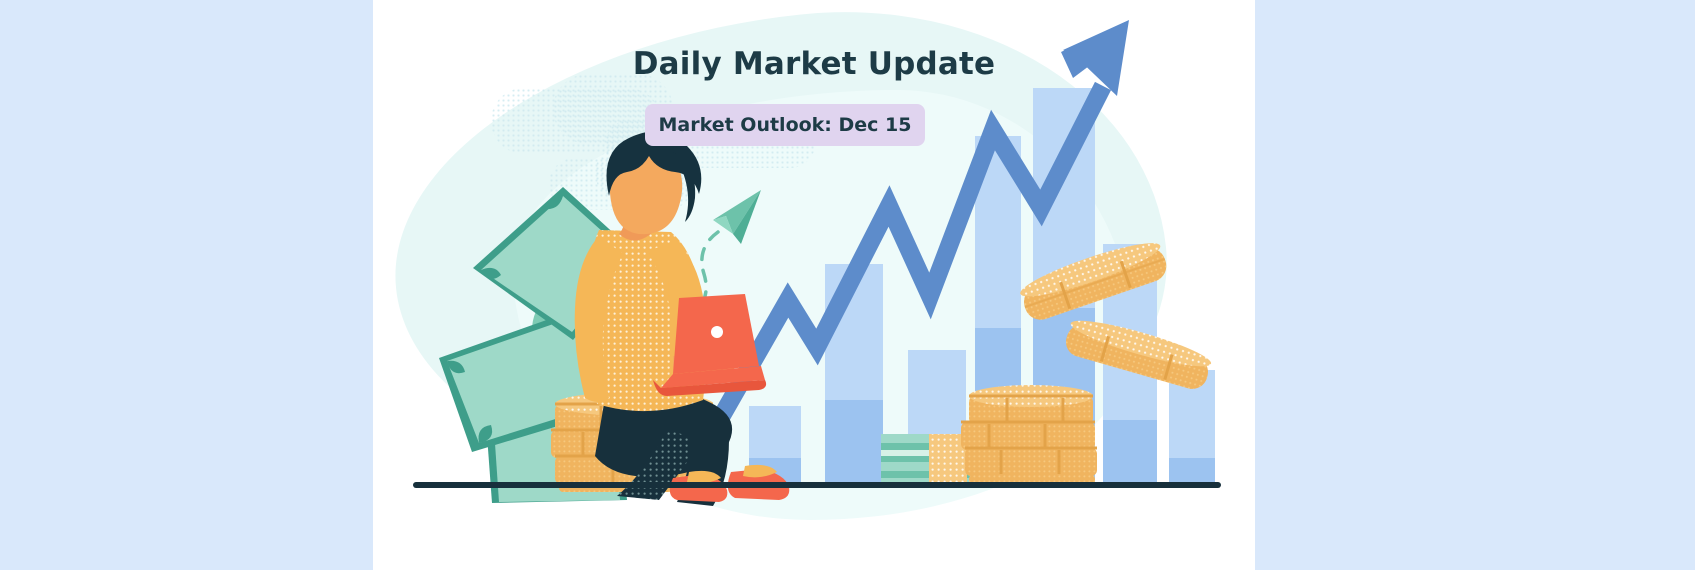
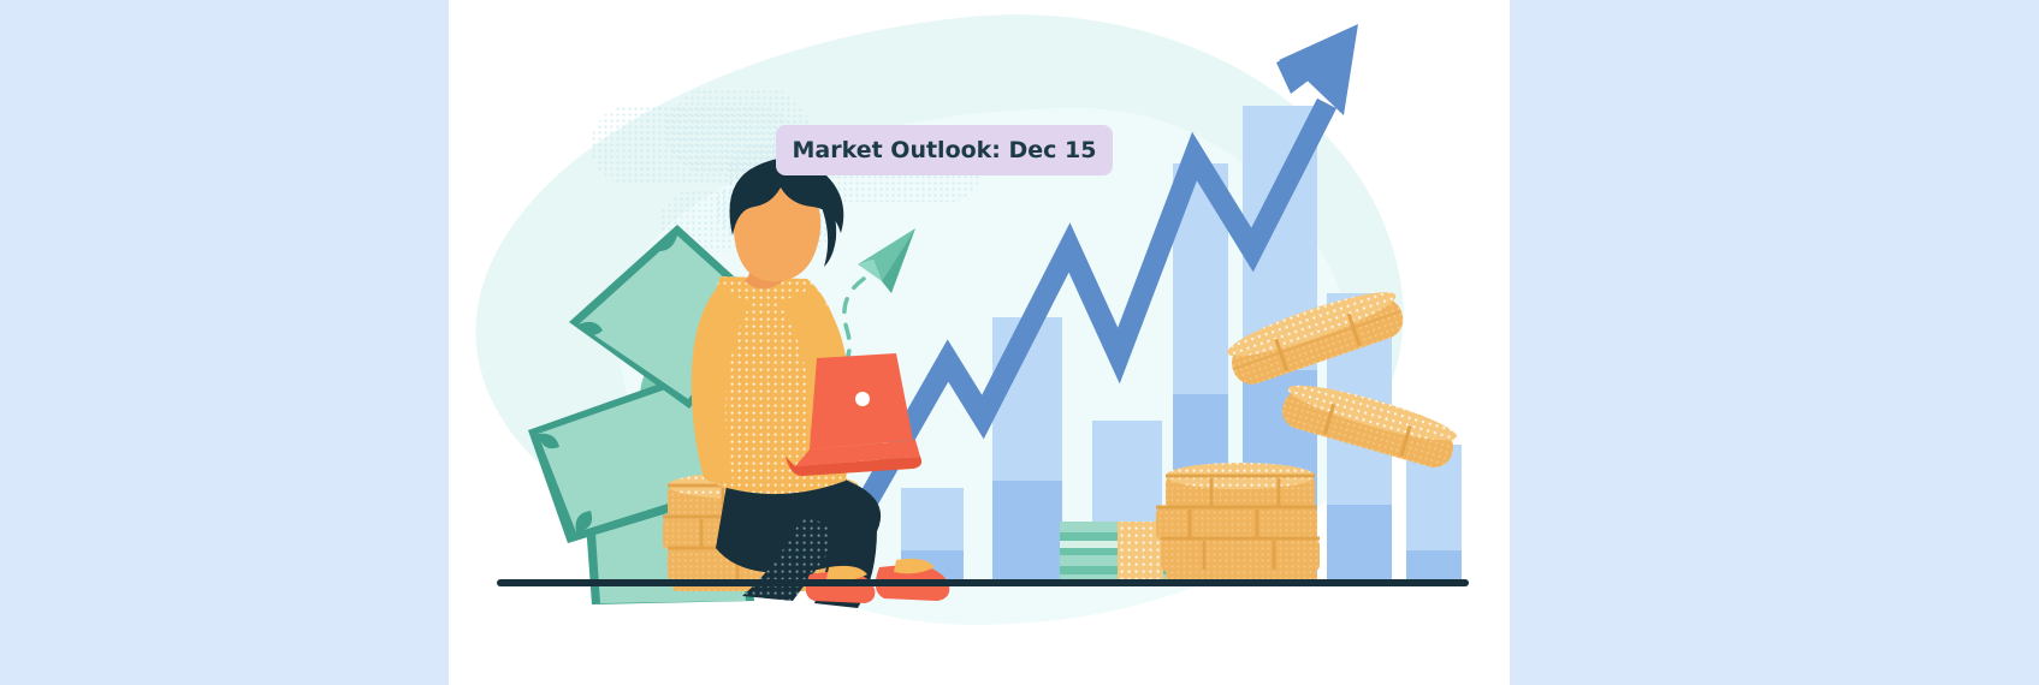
- Daily Market Update
  Market Outlook: Dec 15
